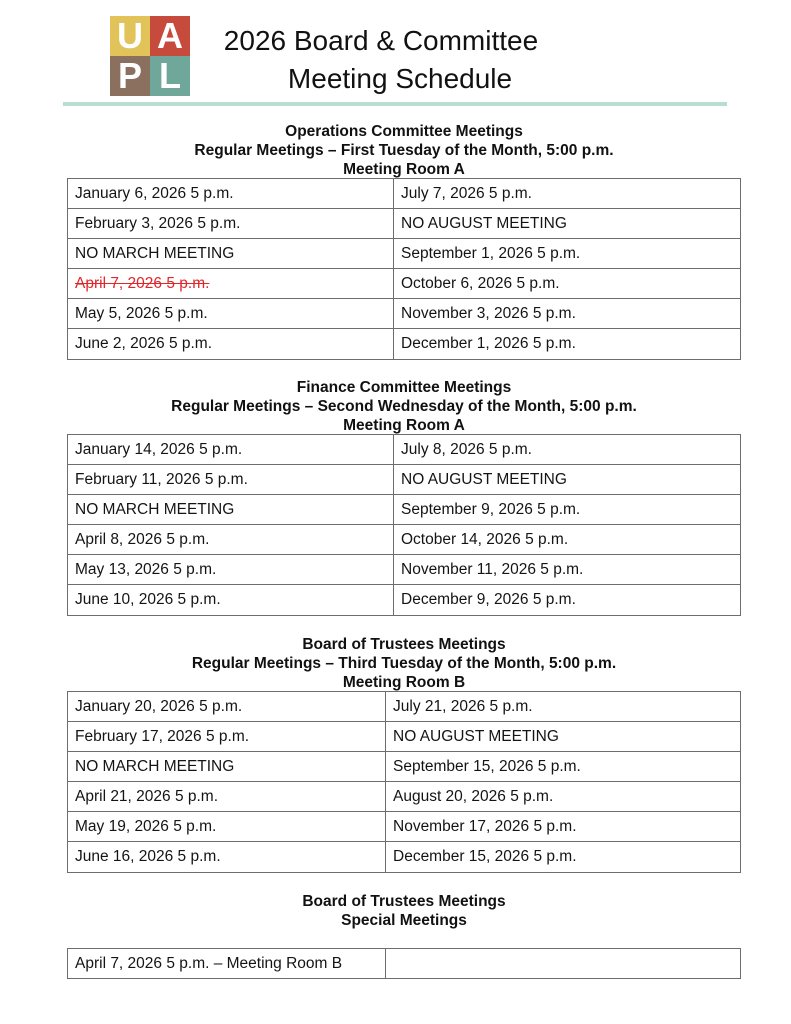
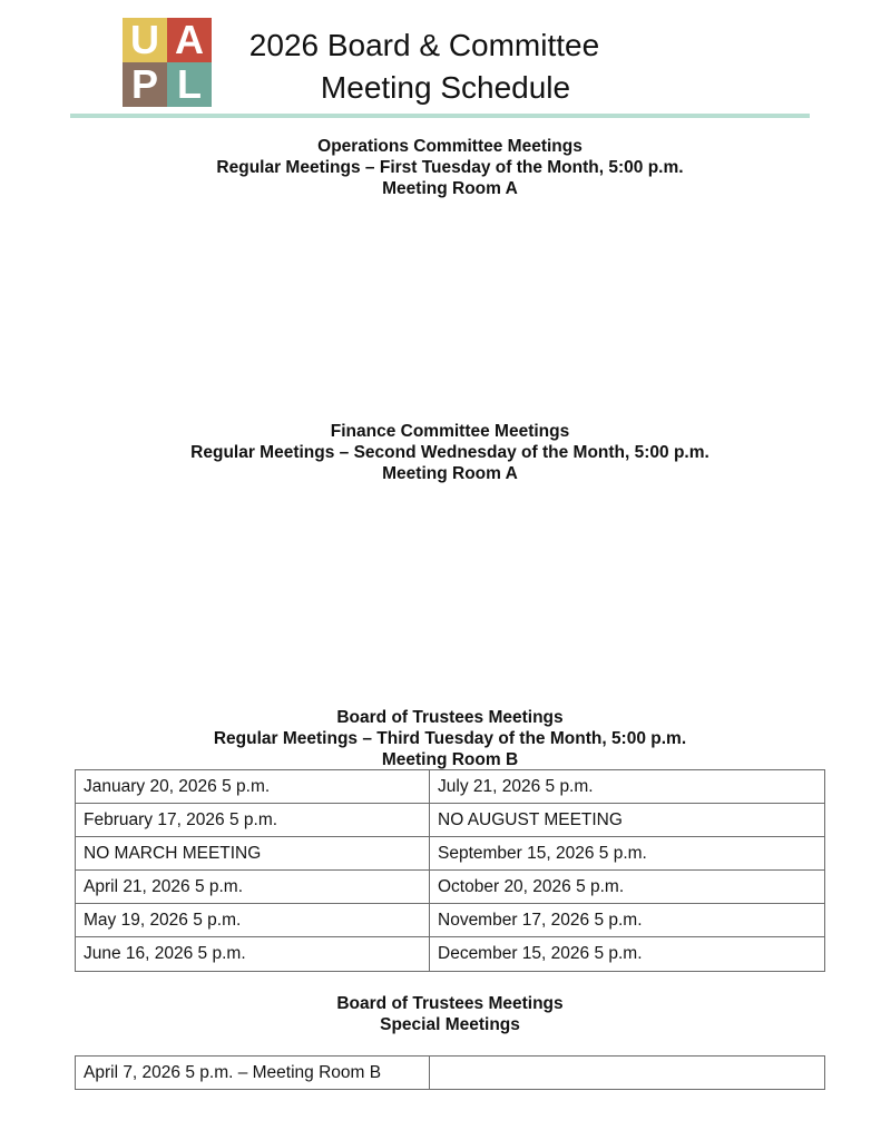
  U
  A
  P
  L
  2026 Board & Committee
  Meeting Schedule
  Operations Committee Meetings
  Regular Meetings – First Tuesday of the Month, 5:00 p.m.
  Meeting Room A
- January 6, 2026 5 p.m.	July 7, 2026 5 p.m.
- February 3, 2026 5 p.m.	NO AUGUST MEETING
- NO MARCH MEETING	September 1, 2026 5 p.m.
- April 7, 2026 5 p.m.	October 6, 2026 5 p.m.
- May 5, 2026 5 p.m.	November 3, 2026 5 p.m.
- June 2, 2026 5 p.m.	December 1, 2026 5 p.m.
  Finance Committee Meetings
  Regular Meetings – Second Wednesday of the Month, 5:00 p.m.
  Meeting Room A
- January 14, 2026 5 p.m.	July 8, 2026 5 p.m.
- February 11, 2026 5 p.m.	NO AUGUST MEETING
- NO MARCH MEETING	September 9, 2026 5 p.m.
- April 8, 2026 5 p.m.	October 14, 2026 5 p.m.
- May 13, 2026 5 p.m.	November 11, 2026 5 p.m.
- June 10, 2026 5 p.m.	December 9, 2026 5 p.m.
  Board of Trustees Meetings
  Regular Meetings – Third Tuesday of the Month, 5:00 p.m.
  Meeting Room B
  January 20, 2026 5 p.m.	July 21, 2026 5 p.m.
  February 17, 2026 5 p.m.	NO AUGUST MEETING
  NO MARCH MEETING	September 15, 2026 5 p.m.
- April 21, 2026 5 p.m.	August 20, 2026 5 p.m.
+ April 21, 2026 5 p.m.	October 20, 2026 5 p.m.
  May 19, 2026 5 p.m.	November 17, 2026 5 p.m.
  June 16, 2026 5 p.m.	December 15, 2026 5 p.m.
  Board of Trustees Meetings
  Special Meetings
  April 7, 2026 5 p.m. – Meeting Room B
